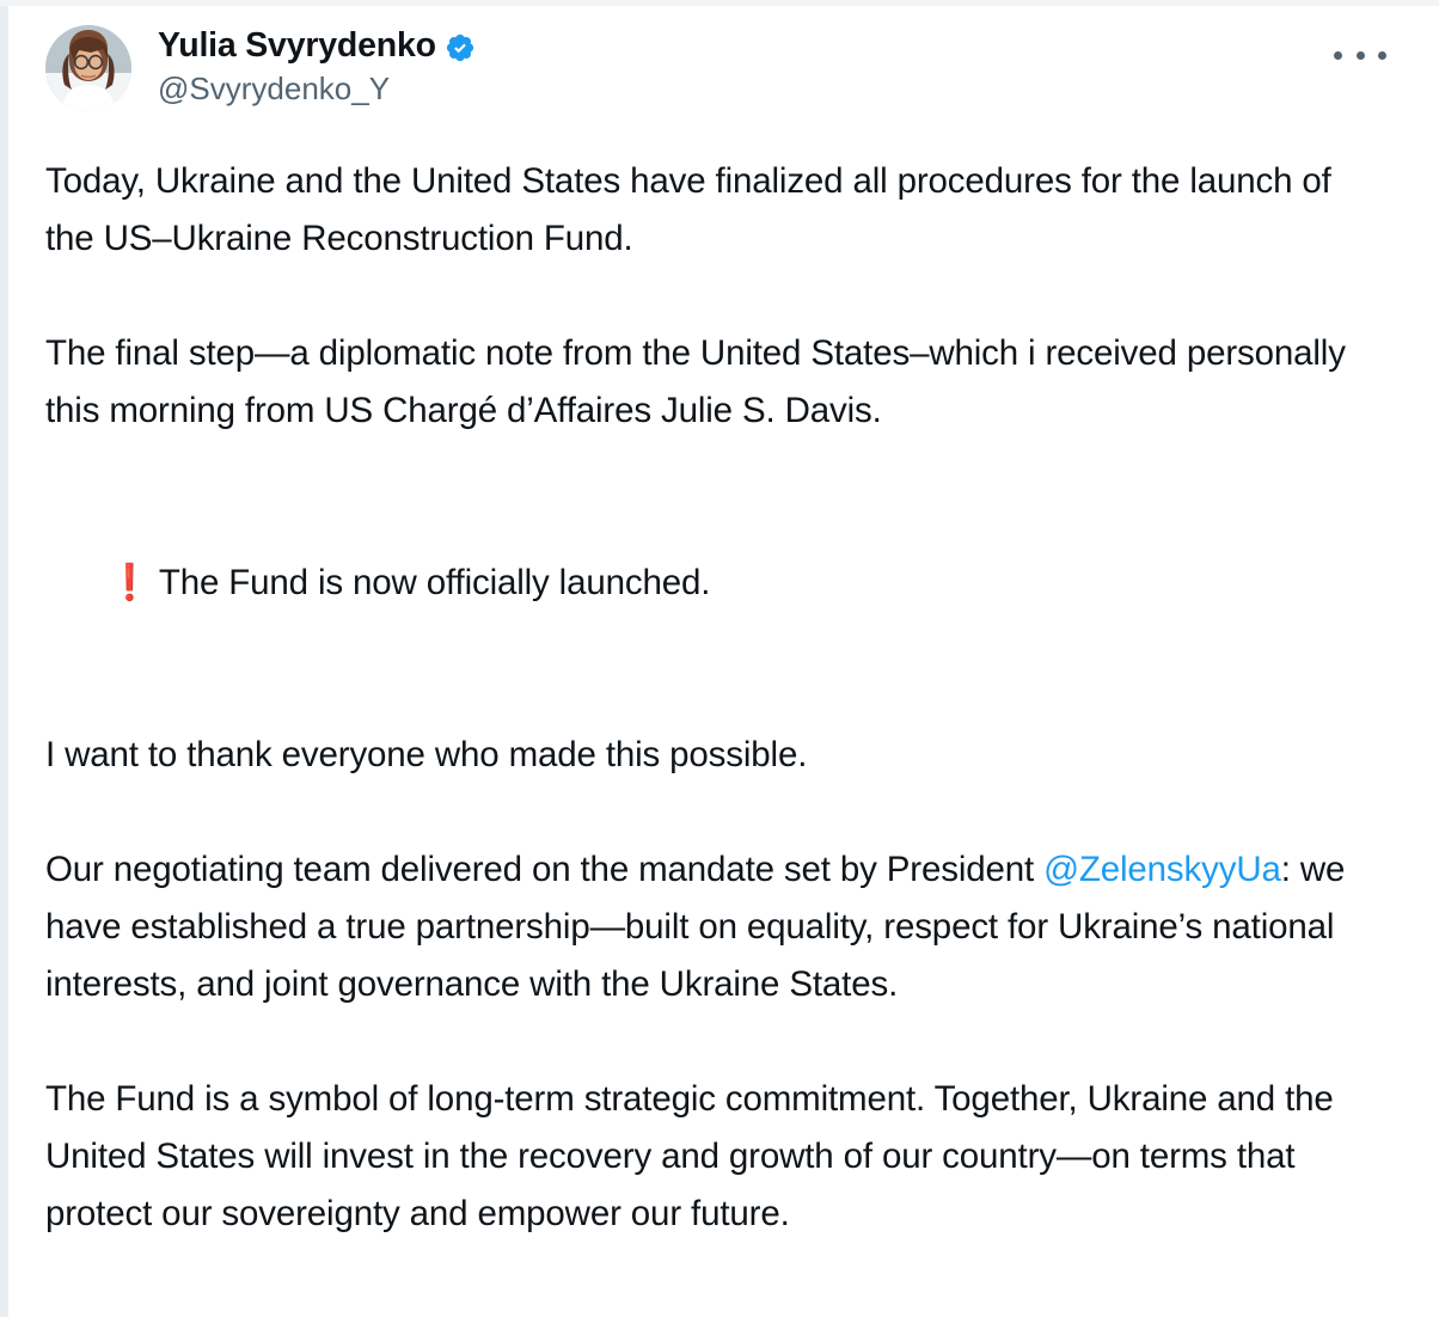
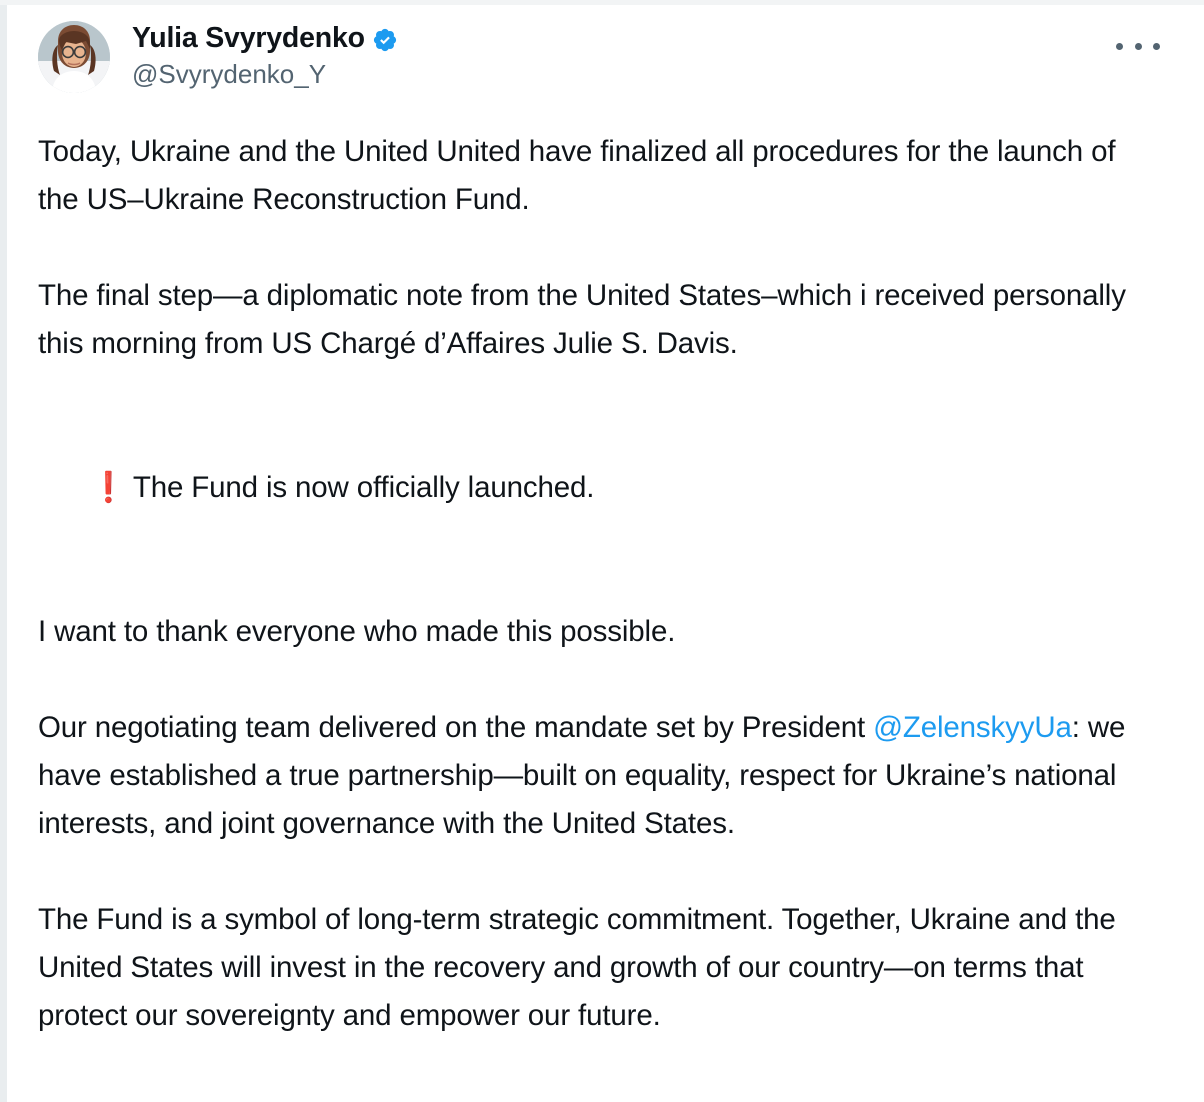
  Yulia Svyrydenko
  @Svyrydenko_Y
- Today, Ukraine and the United States have finalized all procedures for the launch of the US–Ukraine Reconstruction Fund.
+ Today, Ukraine and the United United have finalized all procedures for the launch of the US–Ukraine Reconstruction Fund.
  The final step—a diplomatic note from the United States–which i received personally this morning from US Chargé d’Affaires Julie S. Davis.
  ❗ The Fund is now officially launched.
  I want to thank everyone who made this possible.
- Our negotiating team delivered on the mandate set by President @ZelenskyyUa: we have established a true partnership—built on equality, respect for Ukraine’s national interests, and joint governance with the Ukraine States.
+ Our negotiating team delivered on the mandate set by President @ZelenskyyUa: we have established a true partnership—built on equality, respect for Ukraine’s national interests, and joint governance with the United States.
  The Fund is a symbol of long-term strategic commitment. Together, Ukraine and the United States will invest in the recovery and growth of our country—on terms that protect our sovereignty and empower our future.
